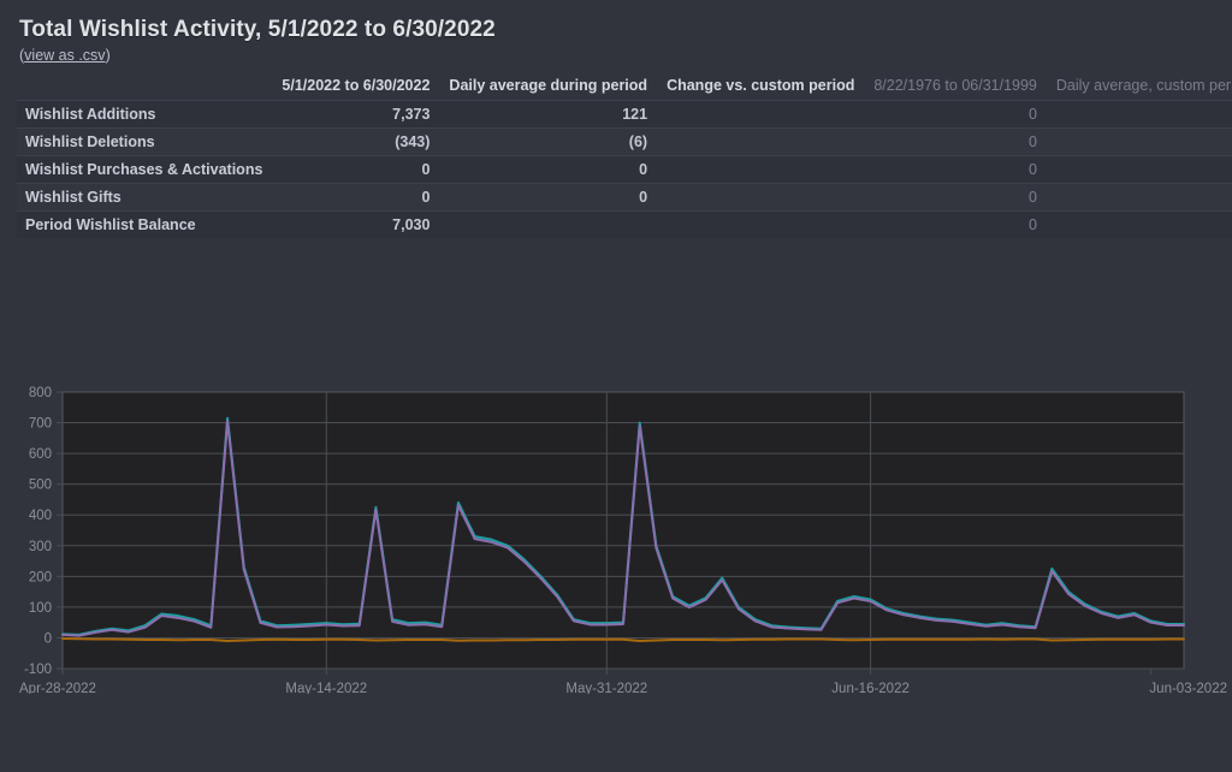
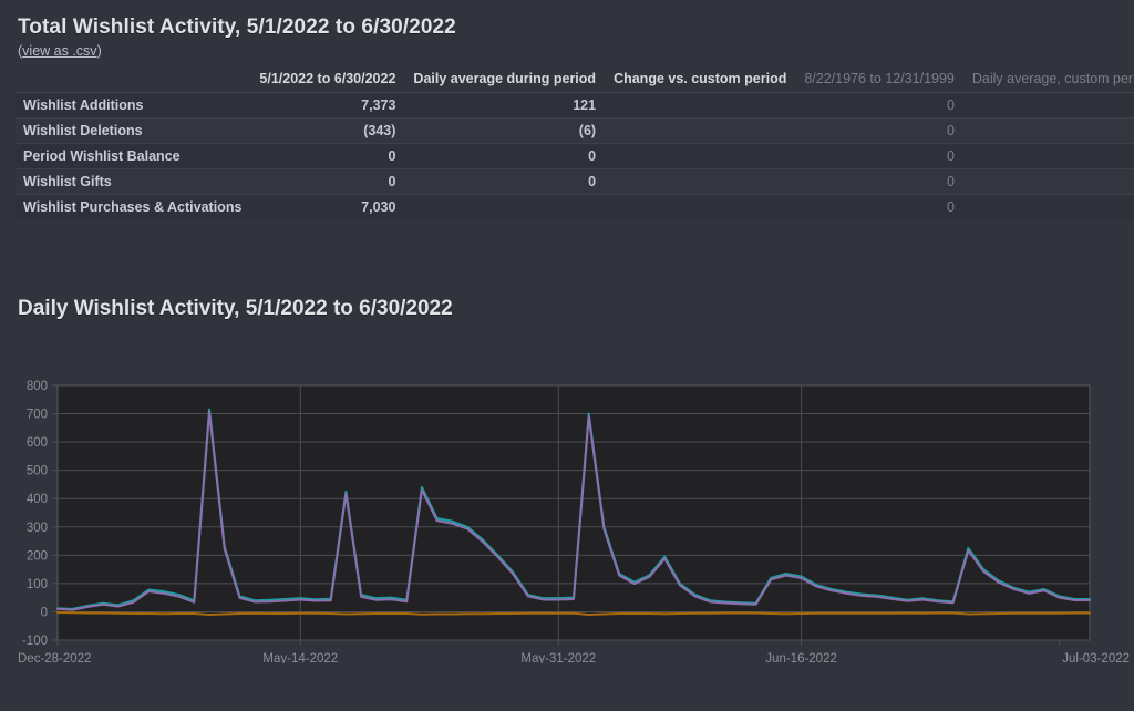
  Total Wishlist Activity, 5/1/2022 to 6/30/2022
  (view as .csv)
- 	5/1/2022 to 6/30/2022	Daily average during period	Change vs. custom period	8/22/1976 to 06/31/1999	Daily average, custom per
+ 	5/1/2022 to 6/30/2022	Daily average during period	Change vs. custom period	8/22/1976 to 12/31/1999	Daily average, custom per
  Wishlist Additions	7,373	121		0
  Wishlist Deletions	(343)	(6)		0
- Wishlist Purchases & Activations	0	0		0
+ Period Wishlist Balance	0	0		0
  Wishlist Gifts	0	0		0
- Period Wishlist Balance	7,030			0
+ Wishlist Purchases & Activations	7,030			0
+ Daily Wishlist Activity, 5/1/2022 to 6/30/2022
  800
  700
  600
  500
  400
  300
  200
  100
  0
  -100
- Apr-28-2022
+ Dec-28-2022
  May-14-2022
  May-31-2022
  Jun-16-2022
- Jun-03-2022
+ Jul-03-2022
